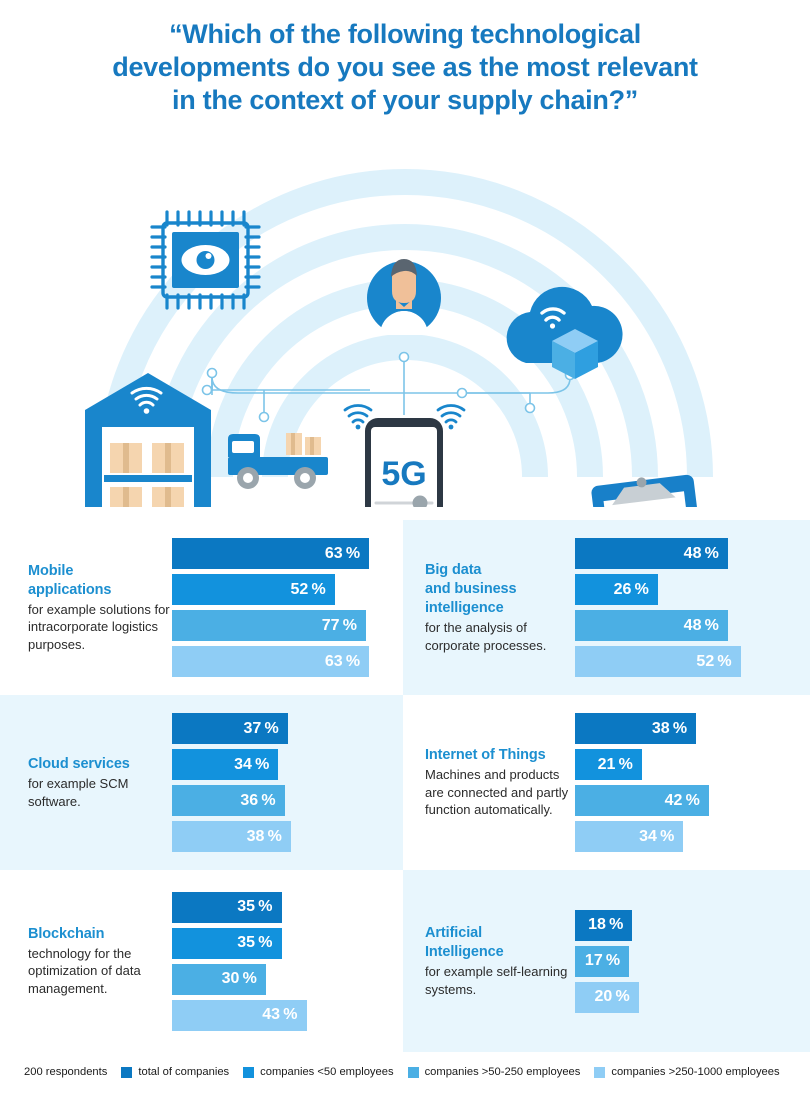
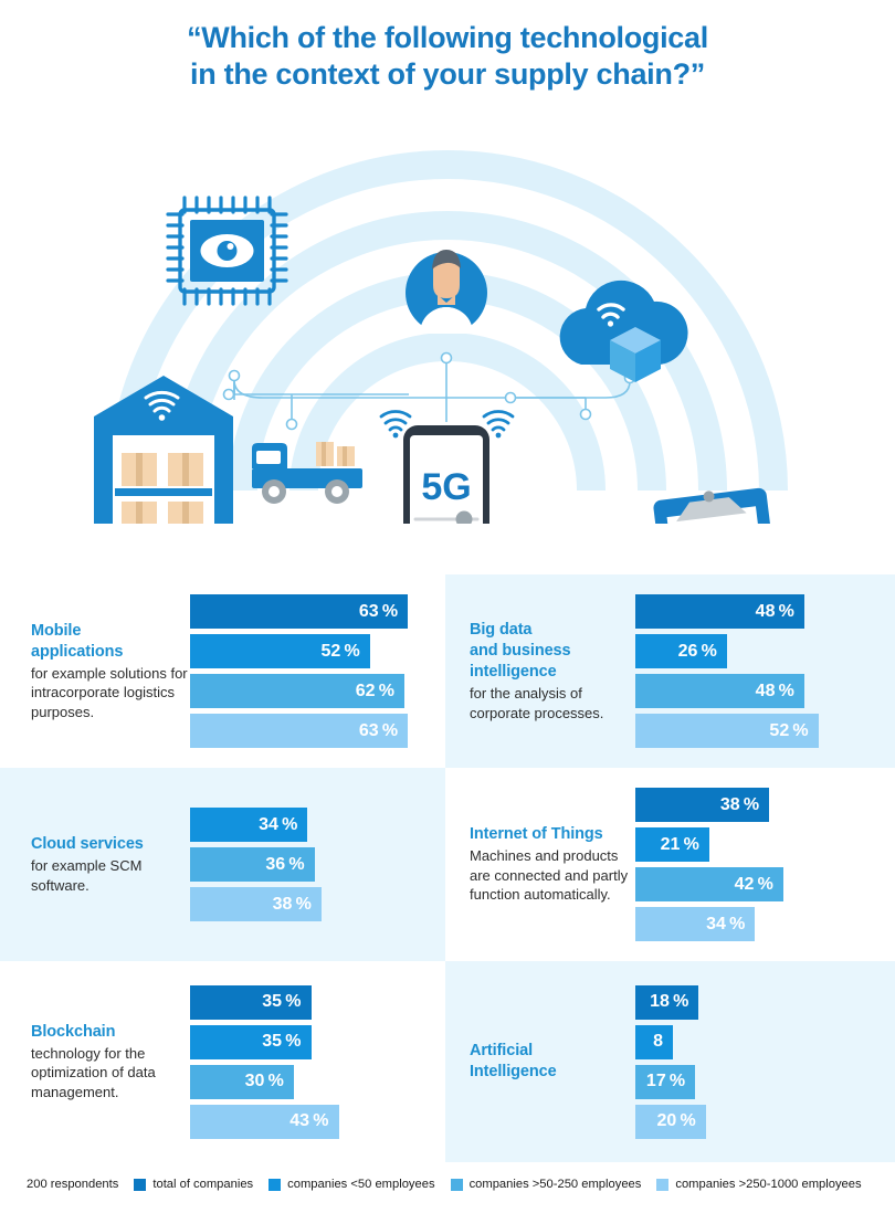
  “Which of the following technological
- developments do you see as the most relevant
  in the context of your supply chain?”
  5G
  Mobile
  applications
  for example solutions for intracorporate logistics purposes.
  63 %
  52 %
- 77 %
+ 62 %
  63 %
  Big data
  and business
  intelligence
  for the analysis of corporate processes.
  48 %
  26 %
  48 %
  52 %
  Cloud services
  for example SCM software.
- 37 %
  34 %
  36 %
  38 %
  Internet of Things
  Machines and products are connected and partly function automatically.
  38 %
  21 %
  42 %
  34 %
  Blockchain
  technology for the optimization of data management.
  35 %
  35 %
  30 %
  43 %
  Artificial
  Intelligence
- for example self-learning systems.
  18 %
+ 8
  17 %
  20 %
  200 respondents
  total of companies
  companies <50 employees
  companies >50-250 employees
  companies >250-1000 employees
